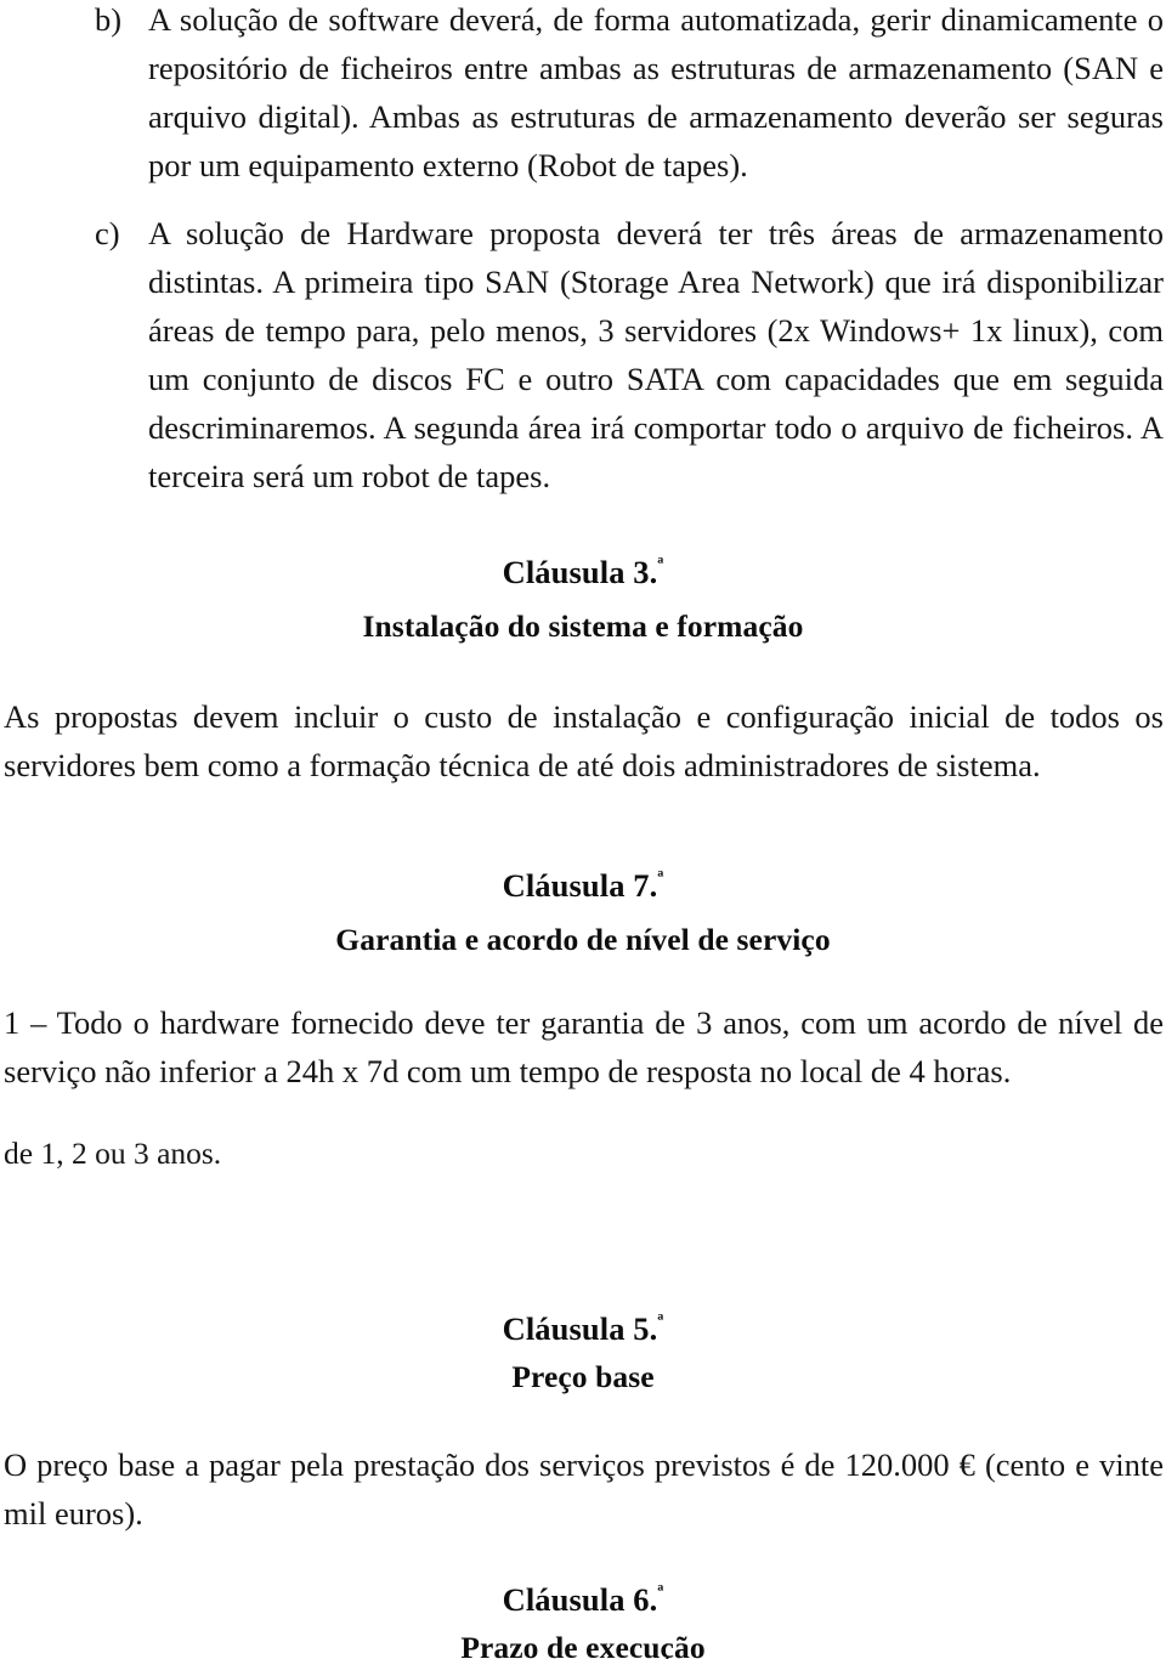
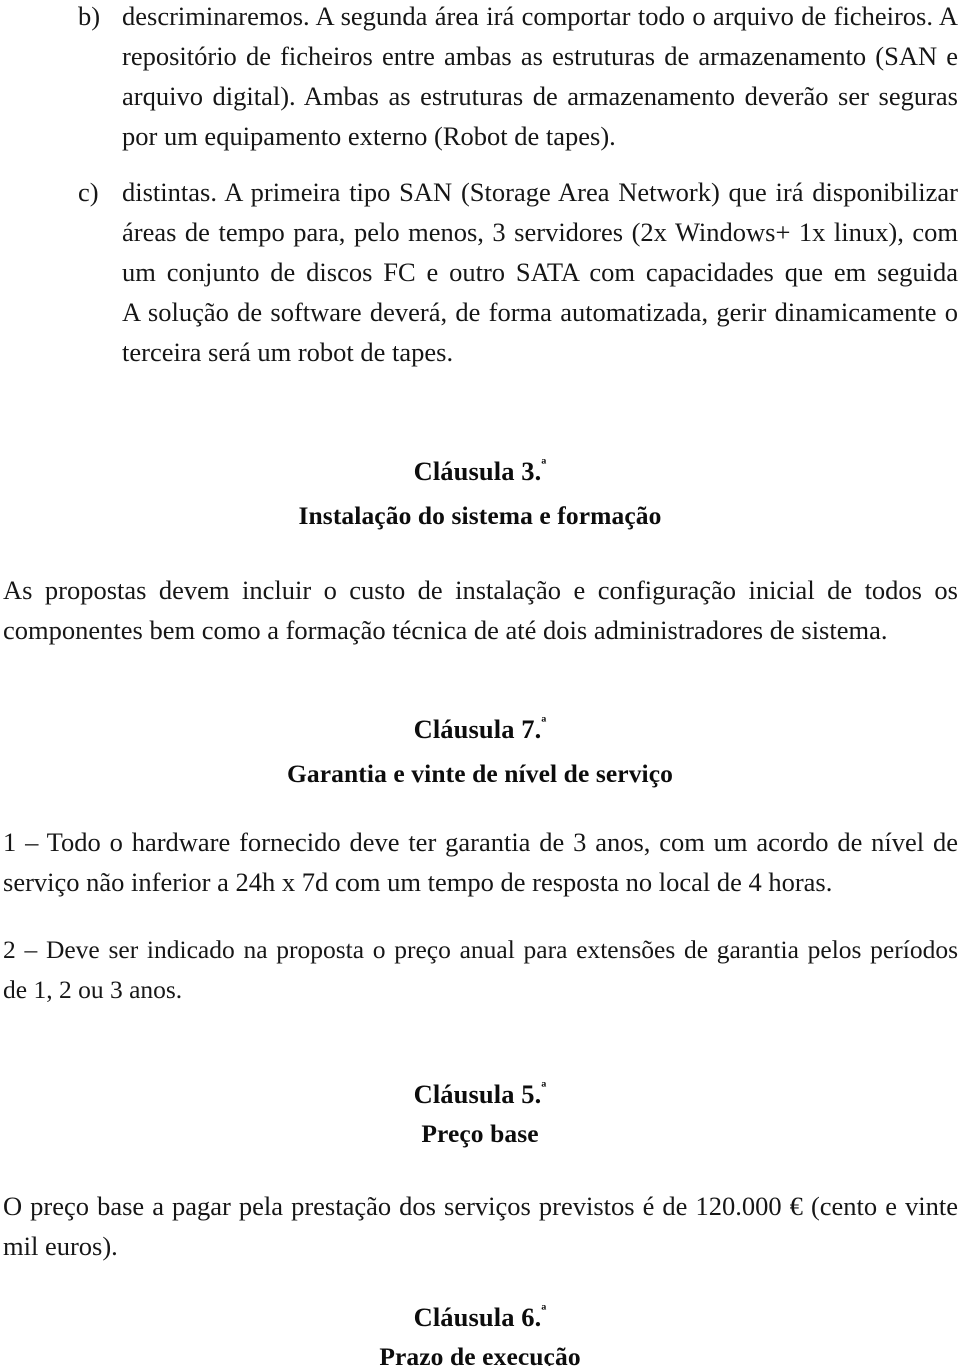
  b)
- A solução de software deverá, de forma automatizada, gerir dinamicamente o
+ descriminaremos. A segunda área irá comportar todo o arquivo de ficheiros. A
  repositório de ficheiros entre ambas as estruturas de armazenamento (SAN e
  arquivo digital). Ambas as estruturas de armazenamento deverão ser seguras
  por um equipamento externo (Robot de tapes).
  c)
- A solução de Hardware proposta deverá ter três áreas de armazenamento
  distintas. A primeira tipo SAN (Storage Area Network) que irá disponibilizar
  áreas de tempo para, pelo menos, 3 servidores (2x Windows+ 1x linux), com
  um conjunto de discos FC e outro SATA com capacidades que em seguida
- descriminaremos. A segunda área irá comportar todo o arquivo de ficheiros. A
+ A solução de software deverá, de forma automatizada, gerir dinamicamente o
  terceira será um robot de tapes.
  Cláusula 3.ª
  Instalação do sistema e formação
  As propostas devem incluir o custo de instalação e configuração inicial de todos os
- servidores bem como a formação técnica de até dois administradores de sistema.
+ componentes bem como a formação técnica de até dois administradores de sistema.
  Cláusula 7.ª
- Garantia e acordo de nível de serviço
+ Garantia e vinte de nível de serviço
  1 – Todo o hardware fornecido deve ter garantia de 3 anos, com um acordo de nível de
  serviço não inferior a 24h x 7d com um tempo de resposta no local de 4 horas.
+ 2 – Deve ser indicado na proposta o preço anual para extensões de garantia pelos períodos
  de 1, 2 ou 3 anos.
  Cláusula 5.ª
  Preço base
  O preço base a pagar pela prestação dos serviços previstos é de 120.000 € (cento e vinte
  mil euros).
  Cláusula 6.ª
  Prazo de execução
